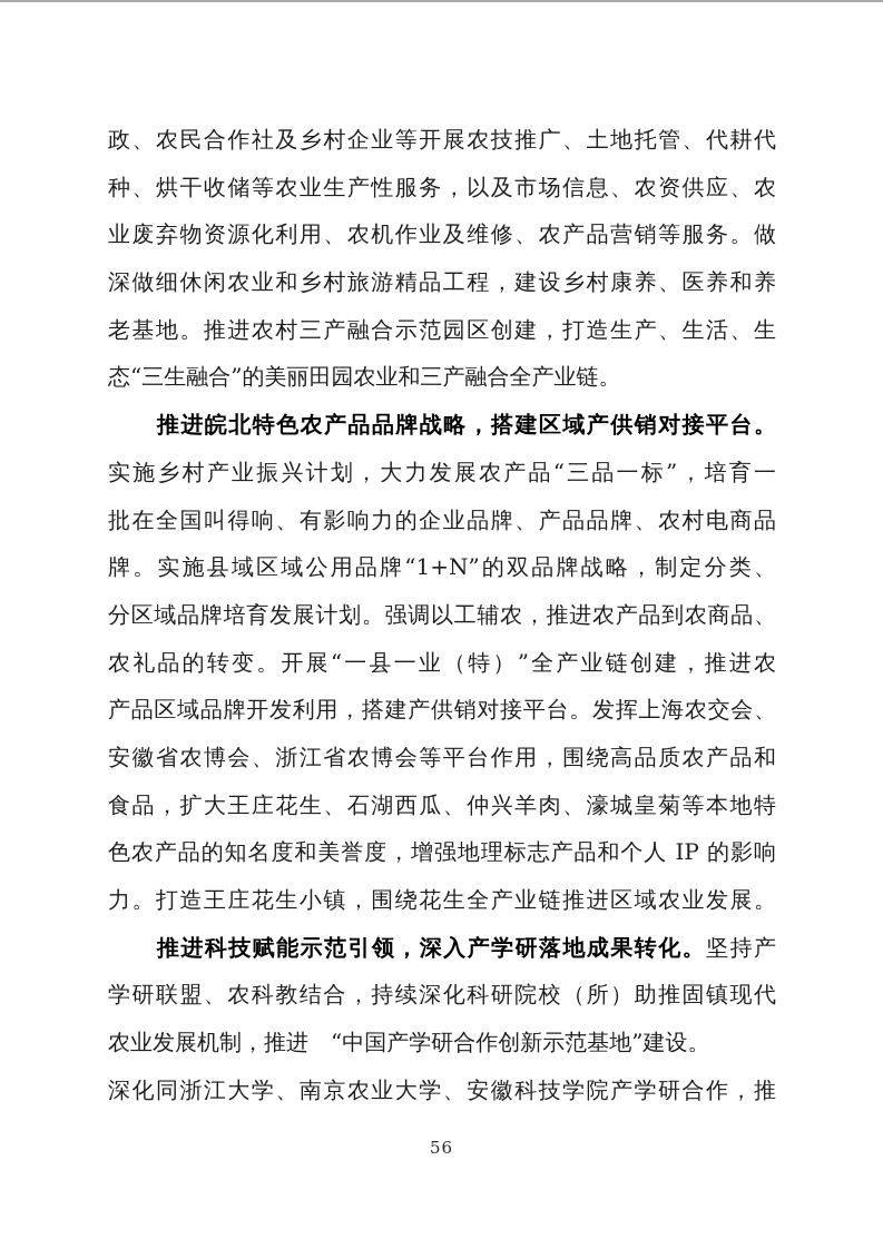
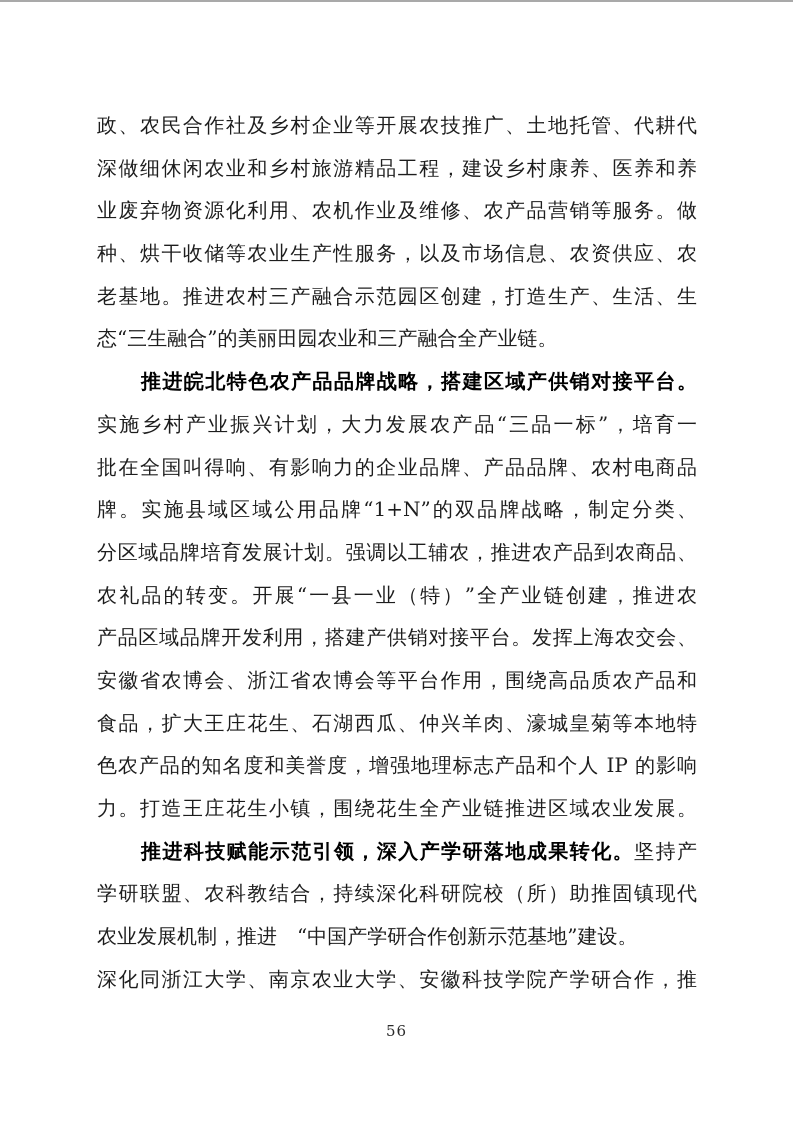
  政、农民合作社及乡村企业等开展农技推广、土地托管、代耕代
- 种、烘干收储等农业生产性服务，以及市场信息、农资供应、农
+ 深做细休闲农业和乡村旅游精品工程，建设乡村康养、医养和养
  业废弃物资源化利用、农机作业及维修、农产品营销等服务。做
- 深做细休闲农业和乡村旅游精品工程，建设乡村康养、医养和养
+ 种、烘干收储等农业生产性服务，以及市场信息、农资供应、农
  老基地。推进农村三产融合示范园区创建，打造生产、生活、生
  态“三生融合”的美丽田园农业和三产融合全产业链。
  推进皖北特色农产品品牌战略，搭建区域产供销对接平台。
  实施乡村产业振兴计划，大力发展农产品“三品一标”，培育一
  批在全国叫得响、有影响力的企业品牌、产品品牌、农村电商品
  牌。实施县域区域公用品牌“1+N”的双品牌战略，制定分类、
  分区域品牌培育发展计划。强调以工辅农，推进农产品到农商品、
  农礼品的转变。开展“一县一业（特）”全产业链创建，推进农
  产品区域品牌开发利用，搭建产供销对接平台。发挥上海农交会、
  安徽省农博会、浙江省农博会等平台作用，围绕高品质农产品和
  食品，扩大王庄花生、石湖西瓜、仲兴羊肉、濠城皇菊等本地特
  色农产品的知名度和美誉度，增强地理标志产品和个人 IP 的影响
  力。打造王庄花生小镇，围绕花生全产业链推进区域农业发展。
  推进科技赋能示范引领，深入产学研落地成果转化。坚持产
  学研联盟、农科教结合，持续深化科研院校（所）助推固镇现代
  农业发展机制，推进 “中国产学研合作创新示范基地”建设。
  深化同浙江大学、南京农业大学、安徽科技学院产学研合作，推
  56
